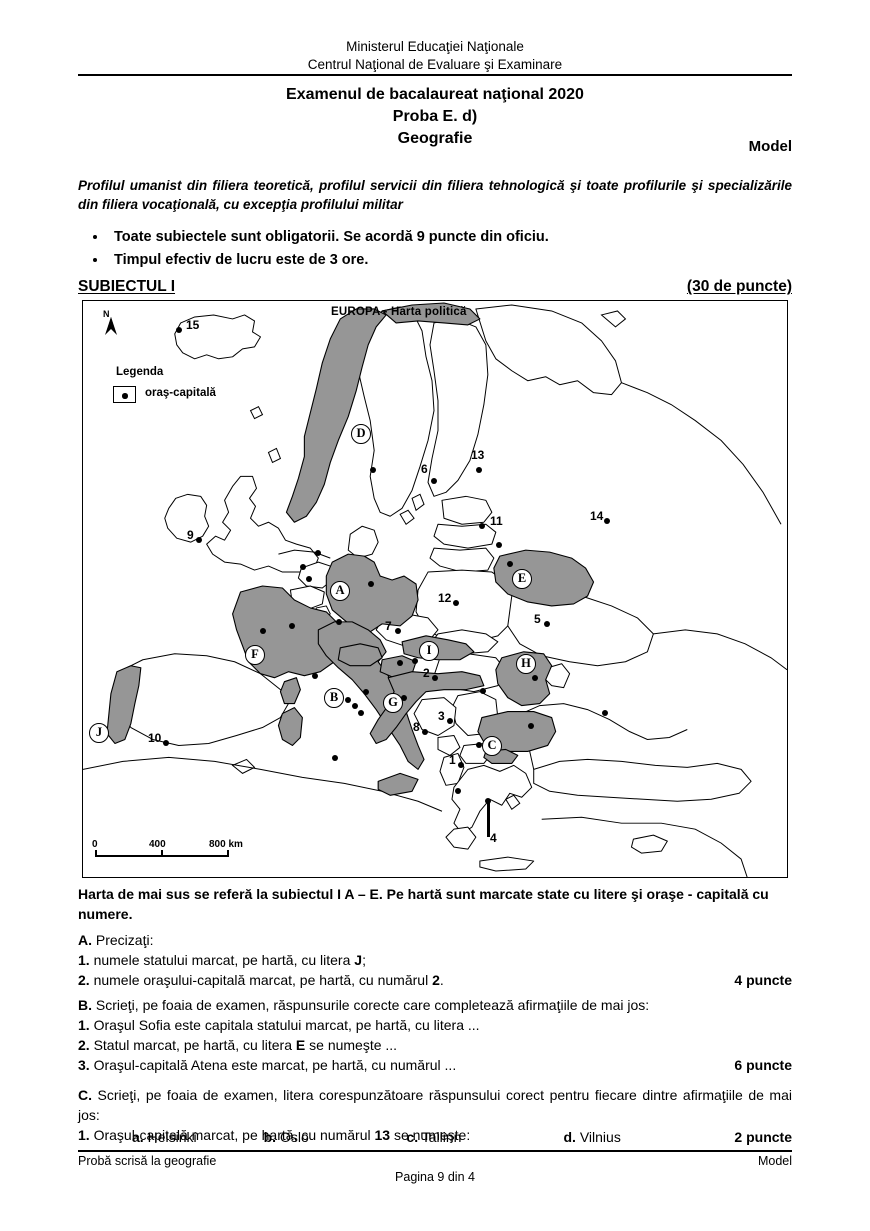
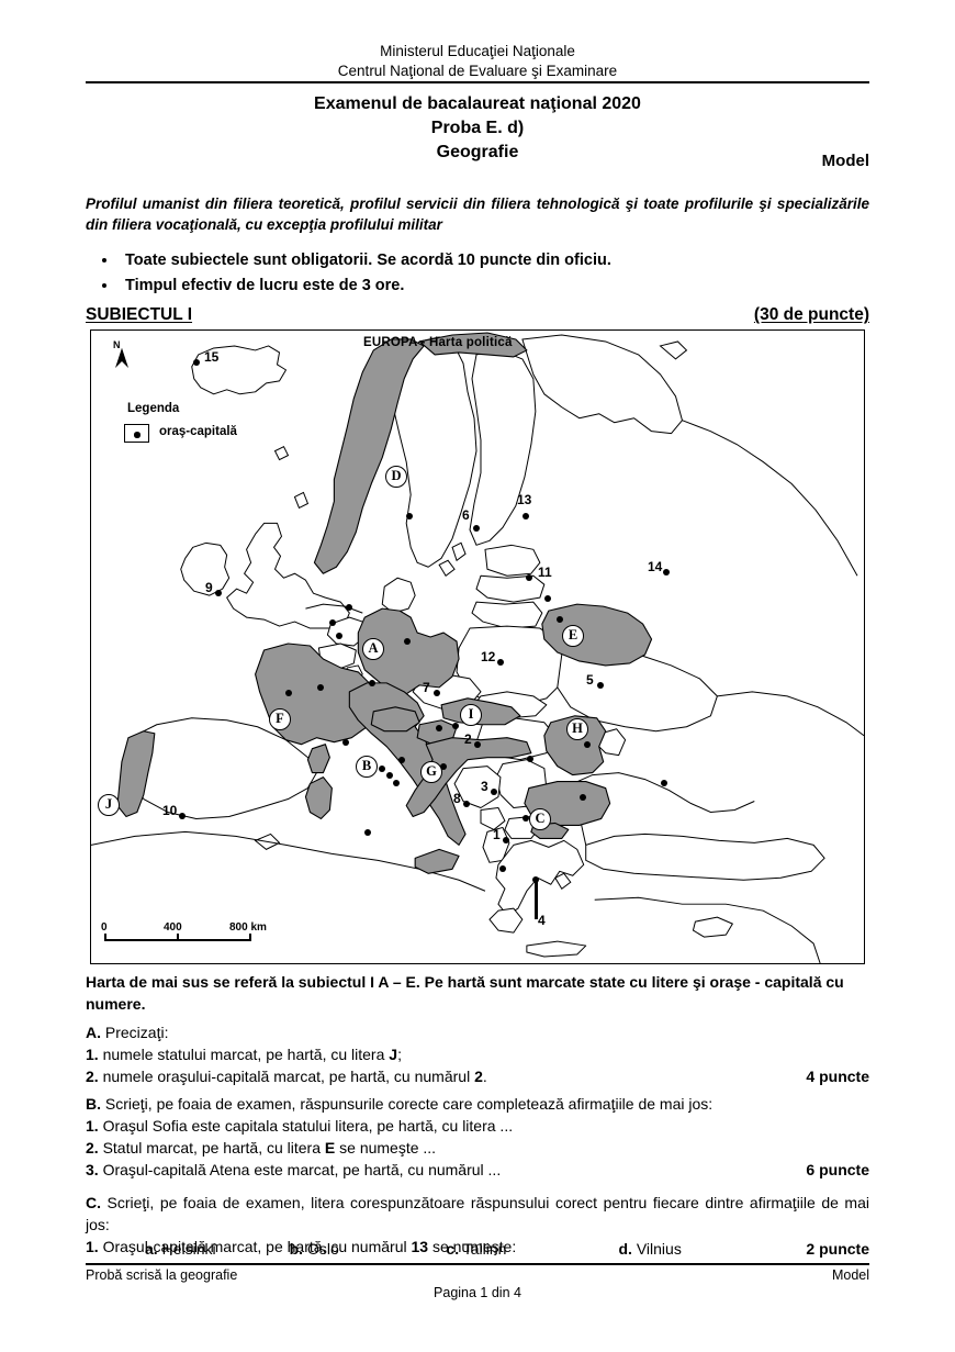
  Ministerul Educaţiei Naţionale
  Centrul Naţional de Evaluare şi Examinare
  Examenul de bacalaureat naţional 2020
  Proba E. d)
  Geografie
  Model
  Profilul umanist din filiera teoretică, profilul servicii din filiera tehnologică şi toate profilurile şi specializările din filiera vocaţională, cu excepţia profilului militar
- Toate subiectele sunt obligatorii. Se acordă 9 puncte din oficiu.
+ Toate subiectele sunt obligatorii. Se acordă 10 puncte din oficiu.
  Timpul efectiv de lucru este de 3 ore.
  SUBIECTUL I
  (30 de puncte)
  EUROPA - Harta politică
  N
  Legenda
  oraş-capitală
  0
  400
  800 km
  1
  2
  3
  4
  5
  6
  7
  8
  9
  10
  11
  12
  13
  14
  15
  A
  B
  C
  D
  E
  F
  G
  H
  I
  J
  Harta de mai sus se referă la subiectul I A – E. Pe hartă sunt marcate state cu litere şi oraşe - capitală cu numere.
  A. Precizaţi:
  1. numele statului marcat, pe hartă, cu litera J;
  4 puncte
  2. numele oraşului-capitală marcat, pe hartă, cu numărul 2.
  B. Scrieţi, pe foaia de examen, răspunsurile corecte care completează afirmaţiile de mai jos:
- 1. Oraşul Sofia este capitala statului marcat, pe hartă, cu litera ...
+ 1. Oraşul Sofia este capitala statului litera, pe hartă, cu litera ...
  2. Statul marcat, pe hartă, cu litera E se numeşte ...
  6 puncte
  3. Oraşul-capitală Atena este marcat, pe hartă, cu numărul ...
  C. Scrieţi, pe foaia de examen, litera corespunzătoare răspunsului corect pentru fiecare dintre afirmaţiile de mai jos:
  1. Oraşul-capitală marcat, pe hartă, cu numărul 13 se numeşte:
  a. Helsinki	b. Oslo	c. Tallinn	d. Vilnius	2 puncte
  Probă scrisă la geografie
  Model
- Pagina 9 din 4
+ Pagina 1 din 4
